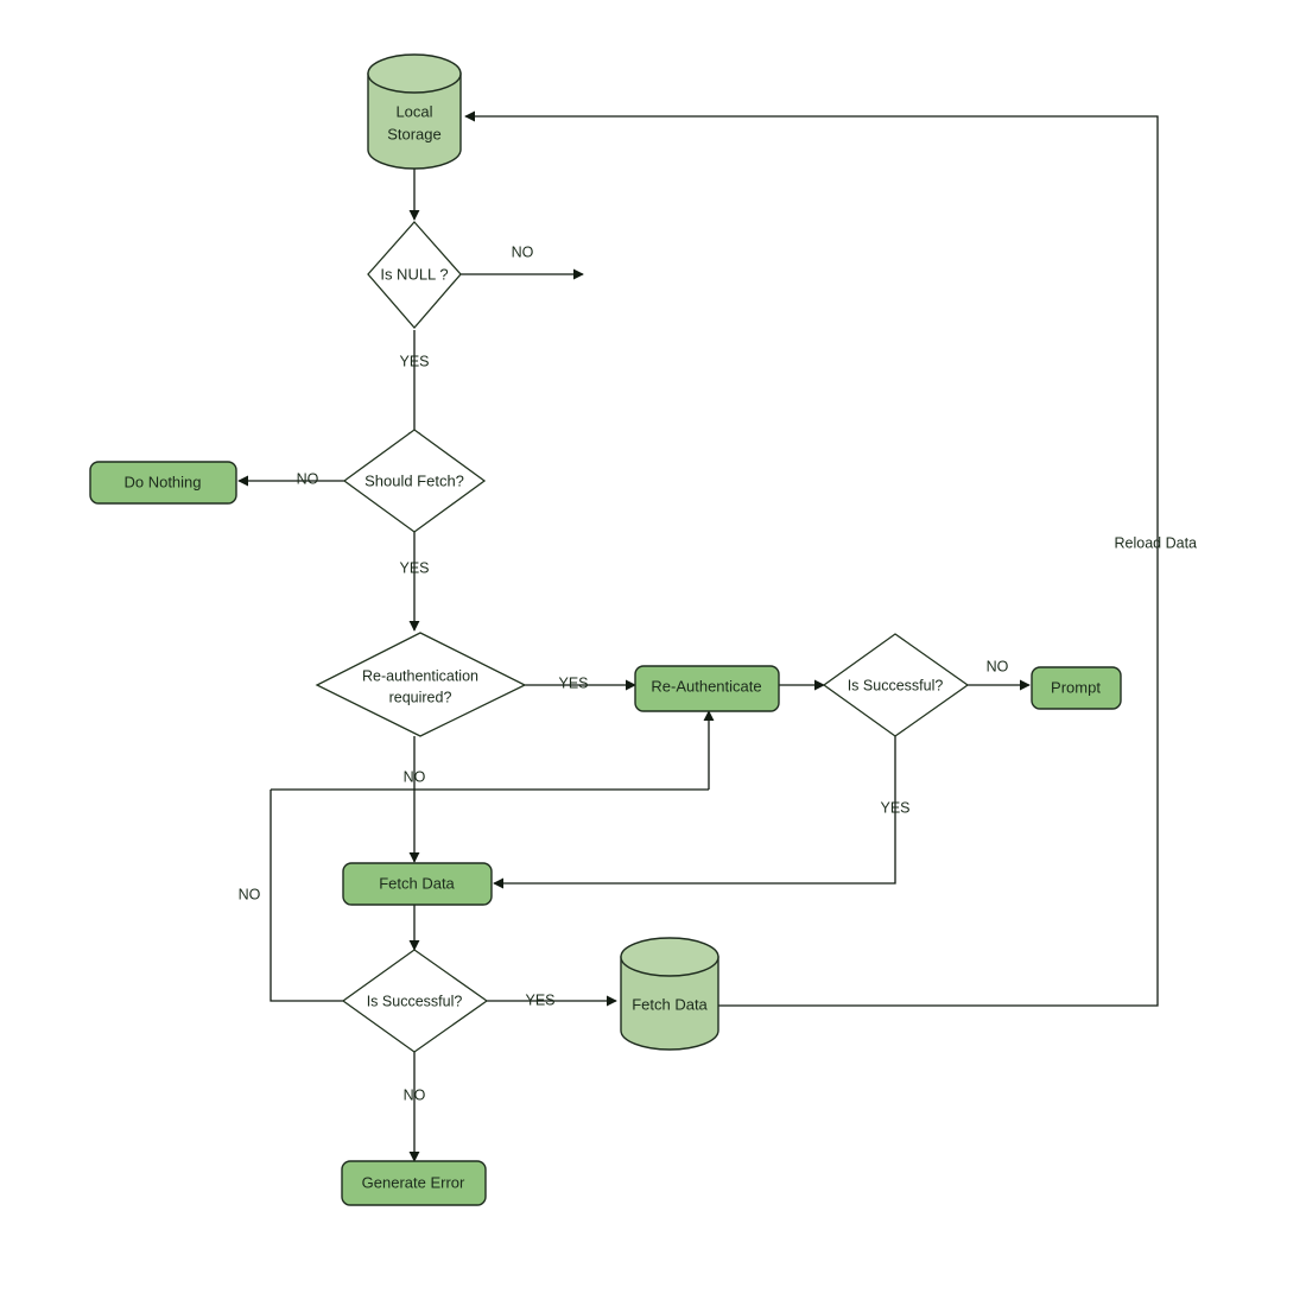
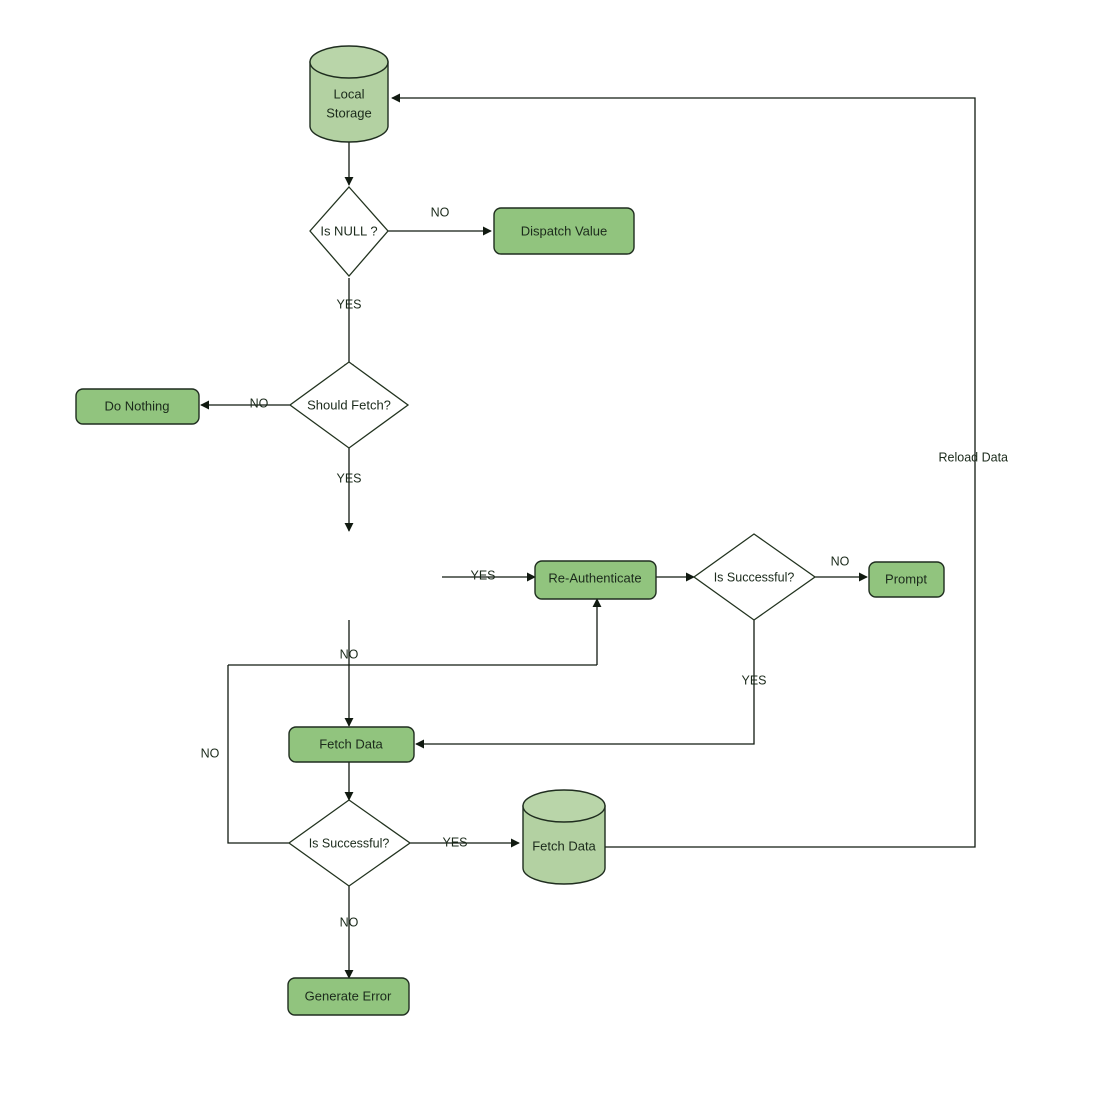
  NO
  YES
  NO
  YES
  YES
  NO
  NO
  YES
  NO
  YES
  NO
  Reload Data
  Local
  Storage
  Is NULL ?
+ Dispatch Value
  Should Fetch?
  Do Nothing
- Re-authentication
- required?
  Re-Authenticate
  Is Successful?
  Prompt
  Fetch Data
  Is Successful?
  Fetch Data
  Generate Error
